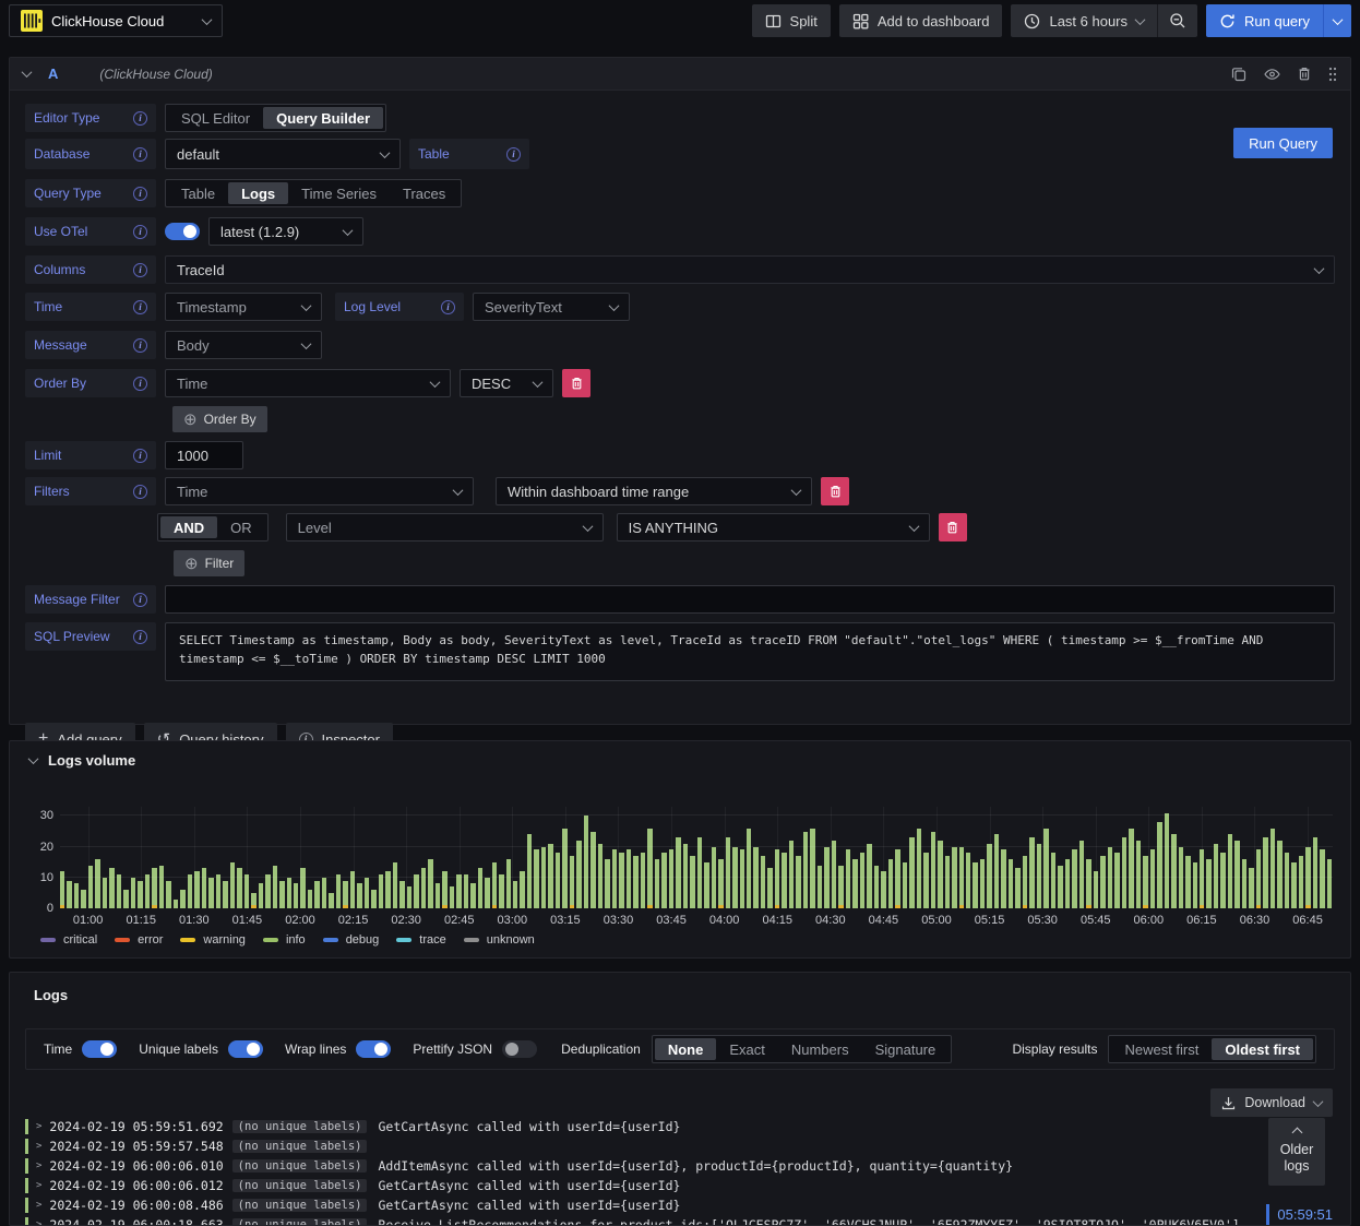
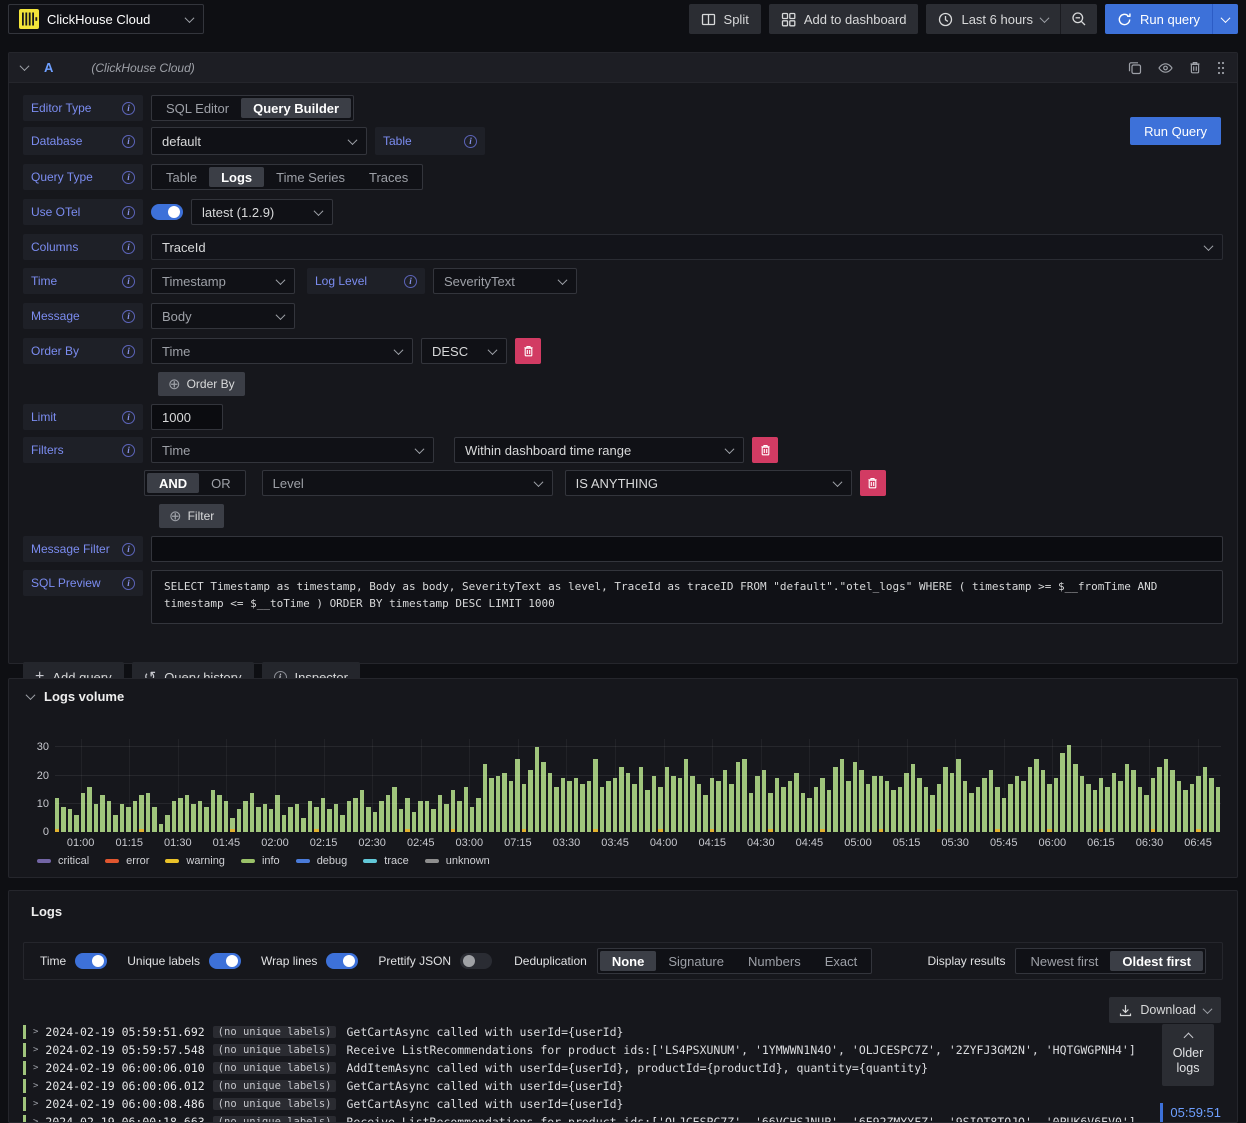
  ClickHouse Cloud
  Split
  Add to dashboard
  Last 6 hours
  Run query
  A
  (ClickHouse Cloud)
  Run Query
  Editor Type
  i
  SQL Editor
  Query Builder
  Database
  i
  default
  Table
  i
  Query Type
  i
  Table
  Logs
  Time Series
  Traces
  Use OTel
  i
  latest (1.2.9)
  Columns
  i
  TraceId
  Time
  i
  Timestamp
  Log Level
  i
  SeverityText
  Message
  i
  Body
  Order By
  i
  Time
  DESC
  ⊕
  Order By
  Limit
  i
  1000
  Filters
  i
  Time
  Within dashboard time range
  AND
  OR
  Level
  IS ANYTHING
  ⊕
  Filter
  Message Filter
  i
  SQL Preview
  i
  SELECT Timestamp as timestamp, Body as body, SeverityText as level, TraceId as traceID FROM "default"."otel_logs" WHERE ( timestamp >= $__fromTime AND timestamp <= $__toTime ) ORDER BY timestamp DESC LIMIT 1000
  +
  Add query
  Query history
  i
  Inspector
  Logs volume
  0
  10
  20
  30
  01:00
  01:15
  01:30
  01:45
  02:00
  02:15
  02:30
  02:45
  03:00
- 03:15
+ 07:15
  03:30
  03:45
  04:00
  04:15
  04:30
  04:45
  05:00
  05:15
  05:30
  05:45
  06:00
  06:15
  06:30
  06:45
  critical
  error
  warning
  info
  debug
  trace
  unknown
  Logs
  Time
  Unique labels
  Wrap lines
  Prettify JSON
  Deduplication
  None
- Exact
+ Signature
  Numbers
- Signature
+ Exact
  Display results
  Newest first
  Oldest first
  Download
  >
  2024-02-19 05:59:51.692
  (no unique labels)
  GetCartAsync called with userId={userId}
  >
  2024-02-19 05:59:57.548
  (no unique labels)
+ Receive ListRecommendations for product ids:['LS4PSXUNUM', '1YMWWN1N4O', 'OLJCESPC7Z', '2ZYFJ3GM2N', 'HQTGWGPNH4']
  >
  2024-02-19 06:00:06.010
  (no unique labels)
  AddItemAsync called with userId={userId}, productId={productId}, quantity={quantity}
  >
  2024-02-19 06:00:06.012
  (no unique labels)
  GetCartAsync called with userId={userId}
  >
  2024-02-19 06:00:08.486
  (no unique labels)
  GetCartAsync called with userId={userId}
  Older logs
  05:59:51
